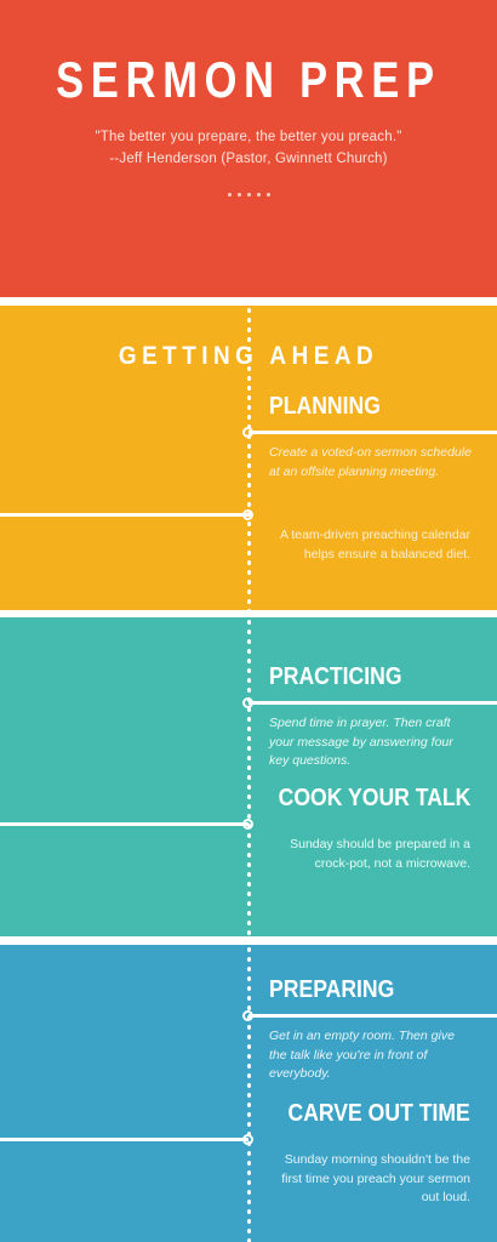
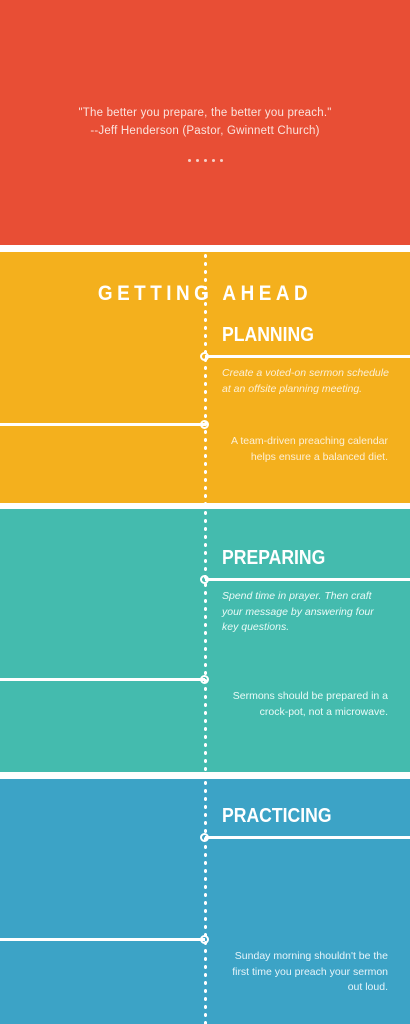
- SERMON PREP
  "The better you prepare, the better you preach."
  --Jeff Henderson (Pastor, Gwinnett Church)
  GETTING AHEAD
  PLANNING
  Create a voted-on sermon schedule at an offsite planning meeting.
  A team-driven preaching calendar helps ensure a balanced diet.
- PRACTICING
+ PREPARING
  Spend time in prayer. Then craft your message by answering four key questions.
- COOK YOUR TALK
- Sunday should be prepared in a crock-pot, not a microwave.
+ Sermons should be prepared in a crock-pot, not a microwave.
- PREPARING
+ PRACTICING
- Get in an empty room. Then give the talk like you're in front of everybody.
- CARVE OUT TIME
  Sunday morning shouldn't be the first time you preach your sermon out loud.
